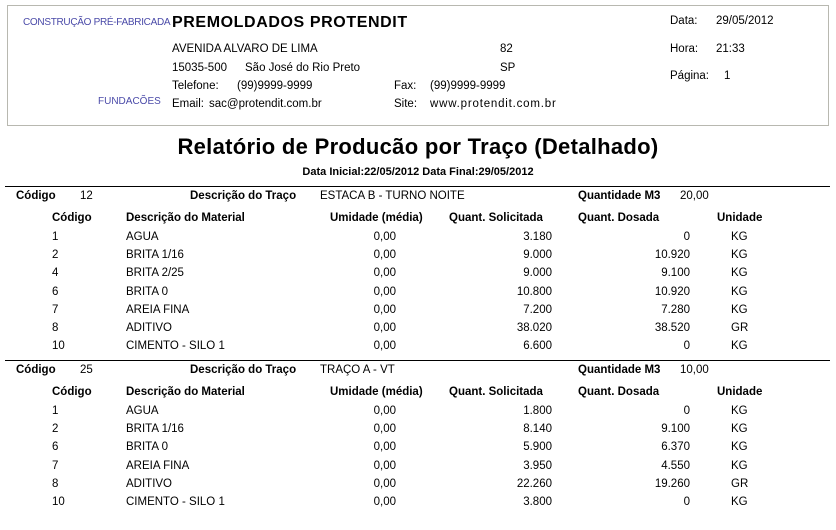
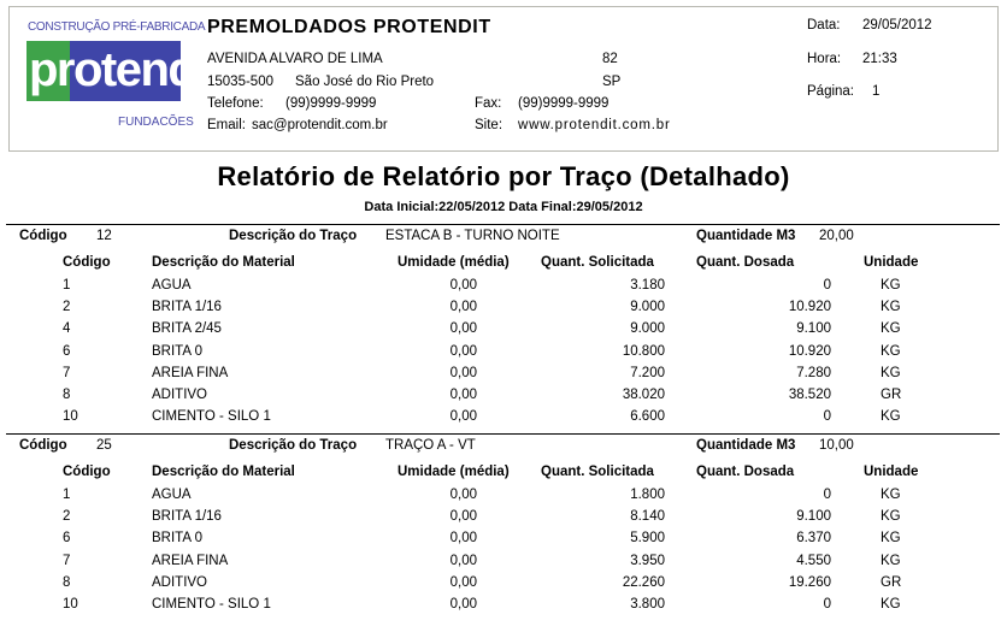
  CONSTRUÇÃO PRÉ-FABRICADA
+ protendit
  FUNDACÕES
  PREMOLDADOS PROTENDIT
  AVENIDA ALVARO DE LIMA
  82
  15035-500
  São José do Rio Preto
  SP
  Telefone:
  (99)9999-9999
  Fax:
  (99)9999-9999
  Email:
  sac@protendit.com.br
  Site:
  www.protendit.com.br
  Data:
  29/05/2012
  Hora:
  21:33
  Página:
  1
- Relatório de Producão por Traço (Detalhado)
+ Relatório de Relatório por Traço (Detalhado)
  Data Inicial:22/05/2012 Data Final:29/05/2012
  Código
  12
  Descrição do Traço
  ESTACA B - TURNO NOITE
  Quantidade M3
  20,00
  Código
  Descrição do Material
  Umidade (média)
  Quant. Solicitada
  Quant. Dosada
  Unidade
  1
  AGUA
  0,00
  3.180
  0
  KG
  2
  BRITA 1/16
  0,00
  9.000
  10.920
  KG
  4
- BRITA 2/25
+ BRITA 2/45
  0,00
  9.000
  9.100
  KG
  6
  BRITA 0
  0,00
  10.800
  10.920
  KG
  7
  AREIA FINA
  0,00
  7.200
  7.280
  KG
  8
  ADITIVO
  0,00
  38.020
  38.520
  GR
  10
  CIMENTO - SILO 1
  0,00
  6.600
  0
  KG
  Código
  25
  Descrição do Traço
  TRAÇO A - VT
  Quantidade M3
  10,00
  Código
  Descrição do Material
  Umidade (média)
  Quant. Solicitada
  Quant. Dosada
  Unidade
  1
  AGUA
  0,00
  1.800
  0
  KG
  2
  BRITA 1/16
  0,00
  8.140
  9.100
  KG
  6
  BRITA 0
  0,00
  5.900
  6.370
  KG
  7
  AREIA FINA
  0,00
  3.950
  4.550
  KG
  8
  ADITIVO
  0,00
  22.260
  19.260
  GR
  10
  CIMENTO - SILO 1
  0,00
  3.800
  0
  KG
